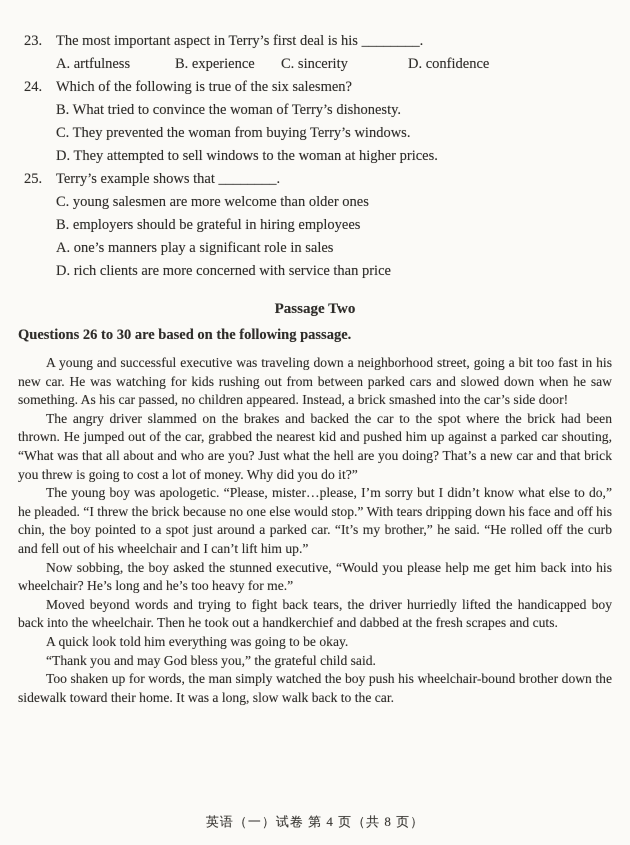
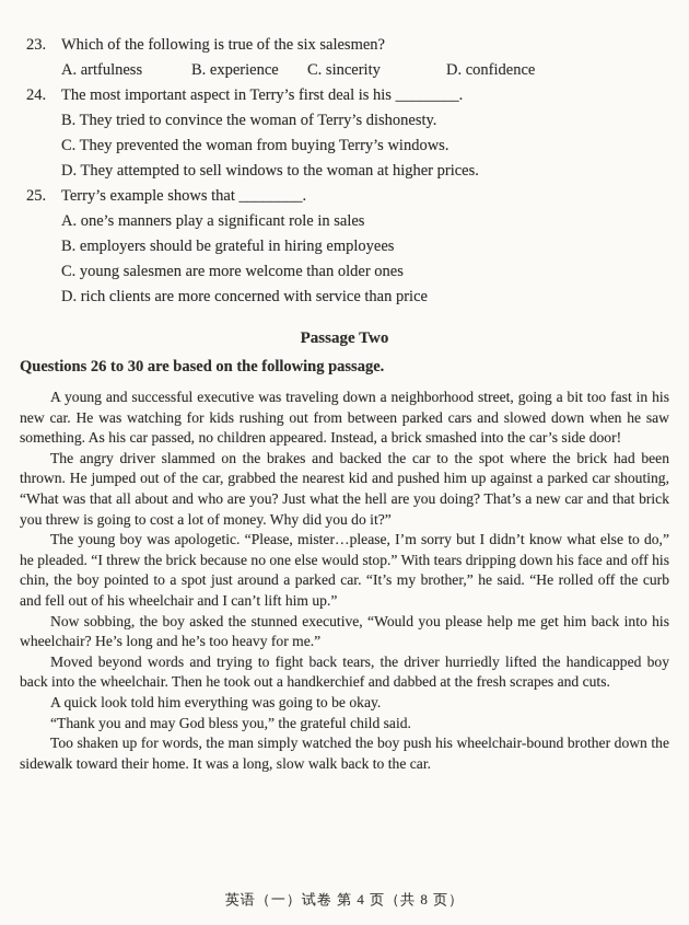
  23.
- The most important aspect in Terry’s first deal is his ________.
+ Which of the following is true of the six salesmen?
  A. artfulness
  B. experience
  C. sincerity
  D. confidence
  24.
- Which of the following is true of the six salesmen?
+ The most important aspect in Terry’s first deal is his ________.
- B. What tried to convince the woman of Terry’s dishonesty.
+ B. They tried to convince the woman of Terry’s dishonesty.
  C. They prevented the woman from buying Terry’s windows.
  D. They attempted to sell windows to the woman at higher prices.
  25.
  Terry’s example shows that ________.
- C. young salesmen are more welcome than older ones
+ A. one’s manners play a significant role in sales
  B. employers should be grateful in hiring employees
- A. one’s manners play a significant role in sales
+ C. young salesmen are more welcome than older ones
  D. rich clients are more concerned with service than price
  Passage Two
  Questions 26 to 30 are based on the following passage.
  A young and successful executive was traveling down a neighborhood street, going a bit too fast in his new car. He was watching for kids rushing out from between parked cars and slowed down when he saw something. As his car passed, no children appeared. Instead, a brick smashed into the car’s side door!
  The angry driver slammed on the brakes and backed the car to the spot where the brick had been thrown. He jumped out of the car, grabbed the nearest kid and pushed him up against a parked car shouting, “What was that all about and who are you? Just what the hell are you doing? That’s a new car and that brick you threw is going to cost a lot of money. Why did you do it?”
  The young boy was apologetic. “Please, mister…please, I’m sorry but I didn’t know what else to do,” he pleaded. “I threw the brick because no one else would stop.” With tears dripping down his face and off his chin, the boy pointed to a spot just around a parked car. “It’s my brother,” he said. “He rolled off the curb and fell out of his wheelchair and I can’t lift him up.”
  Now sobbing, the boy asked the stunned executive, “Would you please help me get him back into his wheelchair? He’s long and he’s too heavy for me.”
  Moved beyond words and trying to fight back tears, the driver hurriedly lifted the handicapped boy back into the wheelchair. Then he took out a handkerchief and dabbed at the fresh scrapes and cuts.
  A quick look told him everything was going to be okay.
  “Thank you and may God bless you,” the grateful child said.
  Too shaken up for words, the man simply watched the boy push his wheelchair-bound brother down the sidewalk toward their home. It was a long, slow walk back to the car.
  英语（一）试卷 第 4 页（共 8 页）
